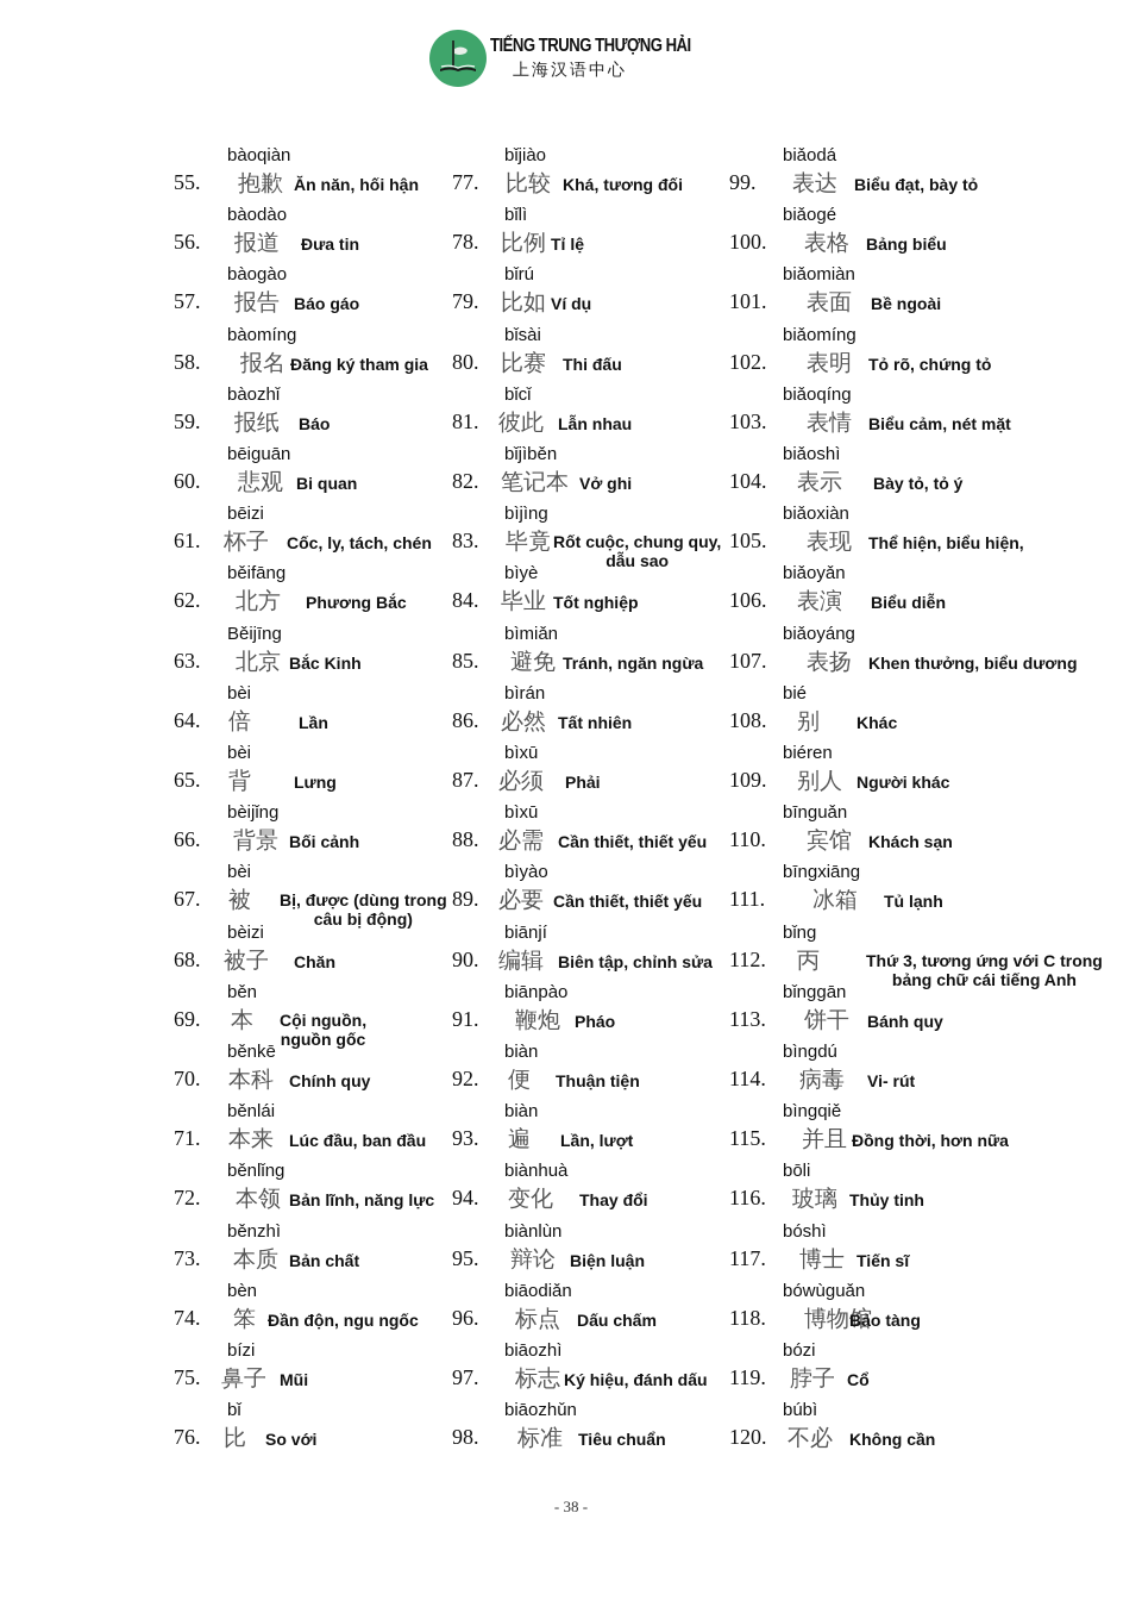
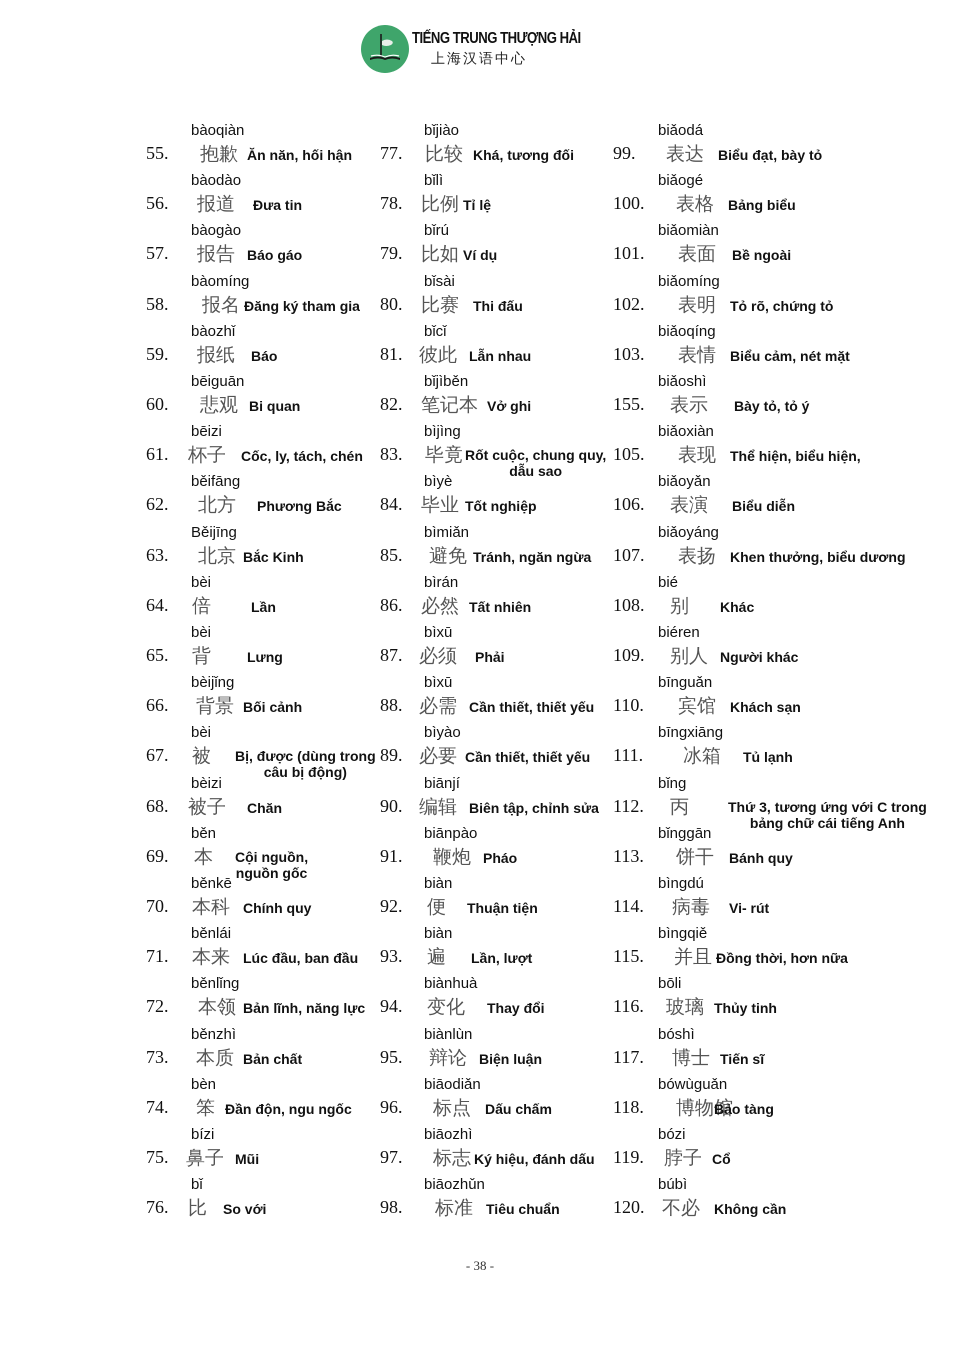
  TIẾNG TRUNG THƯỢNG HẢI
  上海汉语中心
  55.
  bàoqiàn
  抱歉
  Ăn năn, hối hận
  56.
  bàodào
  报道
  Đưa tin
  57.
  bàogào
  报告
  Báo gáo
  58.
  bàomíng
  报名
  Đăng ký tham gia
  59.
  bàozhǐ
  报纸
  Báo
  60.
  bēiguān
  悲观
  Bi quan
  61.
  bēizi
  杯子
  Cốc, ly, tách, chén
  62.
  běifāng
  北方
  Phương Bắc
  63.
  Běijīng
  北京
  Bắc Kinh
  64.
  bèi
  倍
  Lần
  65.
  bèi
  背
  Lưng
  66.
  bèijǐng
  背景
  Bối cảnh
  67.
  bèi
  被
  Bị, được (dùng trong
  câu bị động)
  68.
  bèizi
  被子
  Chăn
  69.
  běn
  本
  Cội nguồn,
  nguồn gốc
  70.
  běnkē
  本科
  Chính quy
  71.
  běnlái
  本来
  Lúc đầu, ban đầu
  72.
  běnlǐng
  本领
  Bản lĩnh, năng lực
  73.
  běnzhì
  本质
  Bản chất
  74.
  bèn
  笨
  Đần độn, ngu ngốc
  75.
  bízi
  鼻子
  Mũi
  76.
  bǐ
  比
  So với
  77.
  bǐjiào
  比较
  Khá, tương đối
  78.
  bǐlì
  比例
  Tỉ lệ
  79.
  bǐrú
  比如
  Ví dụ
  80.
  bǐsài
  比赛
  Thi đấu
  81.
  bǐcǐ
  彼此
  Lẫn nhau
  82.
  bǐjìběn
  笔记本
  Vở ghi
  83.
  bìjìng
  毕竟
  Rốt cuộc, chung quy,
  dẫu sao
  84.
  bìyè
  毕业
  Tốt nghiệp
  85.
  bìmiǎn
  避免
  Tránh, ngăn ngừa
  86.
  bìrán
  必然
  Tất nhiên
  87.
  bìxū
  必须
  Phải
  88.
  bìxū
  必需
  Cần thiết, thiết yếu
  89.
  bìyào
  必要
  Cần thiết, thiết yếu
  90.
  biānjí
  编辑
  Biên tập, chỉnh sửa
  91.
  biānpào
  鞭炮
  Pháo
  92.
  biàn
  便
  Thuận tiện
  93.
  biàn
  遍
  Lần, lượt
  94.
  biànhuà
  变化
  Thay đổi
  95.
  biànlùn
  辩论
  Biện luận
  96.
  biāodiǎn
  标点
  Dấu chấm
  97.
  biāozhì
  标志
  Ký hiệu, đánh dấu
  98.
  biāozhǔn
  标准
  Tiêu chuẩn
  99.
  biǎodá
  表达
  Biểu đạt, bày tỏ
  100.
  biǎogé
  表格
  Bảng biểu
  101.
  biǎomiàn
  表面
  Bề ngoài
  102.
  biǎomíng
  表明
  Tỏ rõ, chứng tỏ
  103.
  biǎoqíng
  表情
  Biểu cảm, nét mặt
- 104.
+ 155.
  biǎoshì
  表示
  Bày tỏ, tỏ ý
  105.
  biǎoxiàn
  表现
  Thể hiện, biểu hiện,
  106.
  biǎoyǎn
  表演
  Biểu diễn
  107.
  biǎoyáng
  表扬
  Khen thưởng, biểu dương
  108.
  bié
  别
  Khác
  109.
  biéren
  别人
  Người khác
  110.
  bīnguǎn
  宾馆
  Khách sạn
  111.
  bīngxiāng
  冰箱
  Tủ lạnh
  112.
  bǐng
  丙
  Thứ 3, tương ứng với C trong
  bảng chữ cái tiếng Anh
  113.
  bǐnggān
  饼干
  Bánh quy
  114.
  bìngdú
  病毒
  Vi- rút
  115.
  bìngqiě
  并且
  Đồng thời, hơn nữa
  116.
  bōli
  玻璃
  Thủy tinh
  117.
  bóshì
  博士
  Tiến sĩ
  118.
  bówùguǎn
  博物馆
  Bảo tàng
  119.
  bózi
  脖子
  Cổ
  120.
  búbì
  不必
  Không cần
  - 38 -
